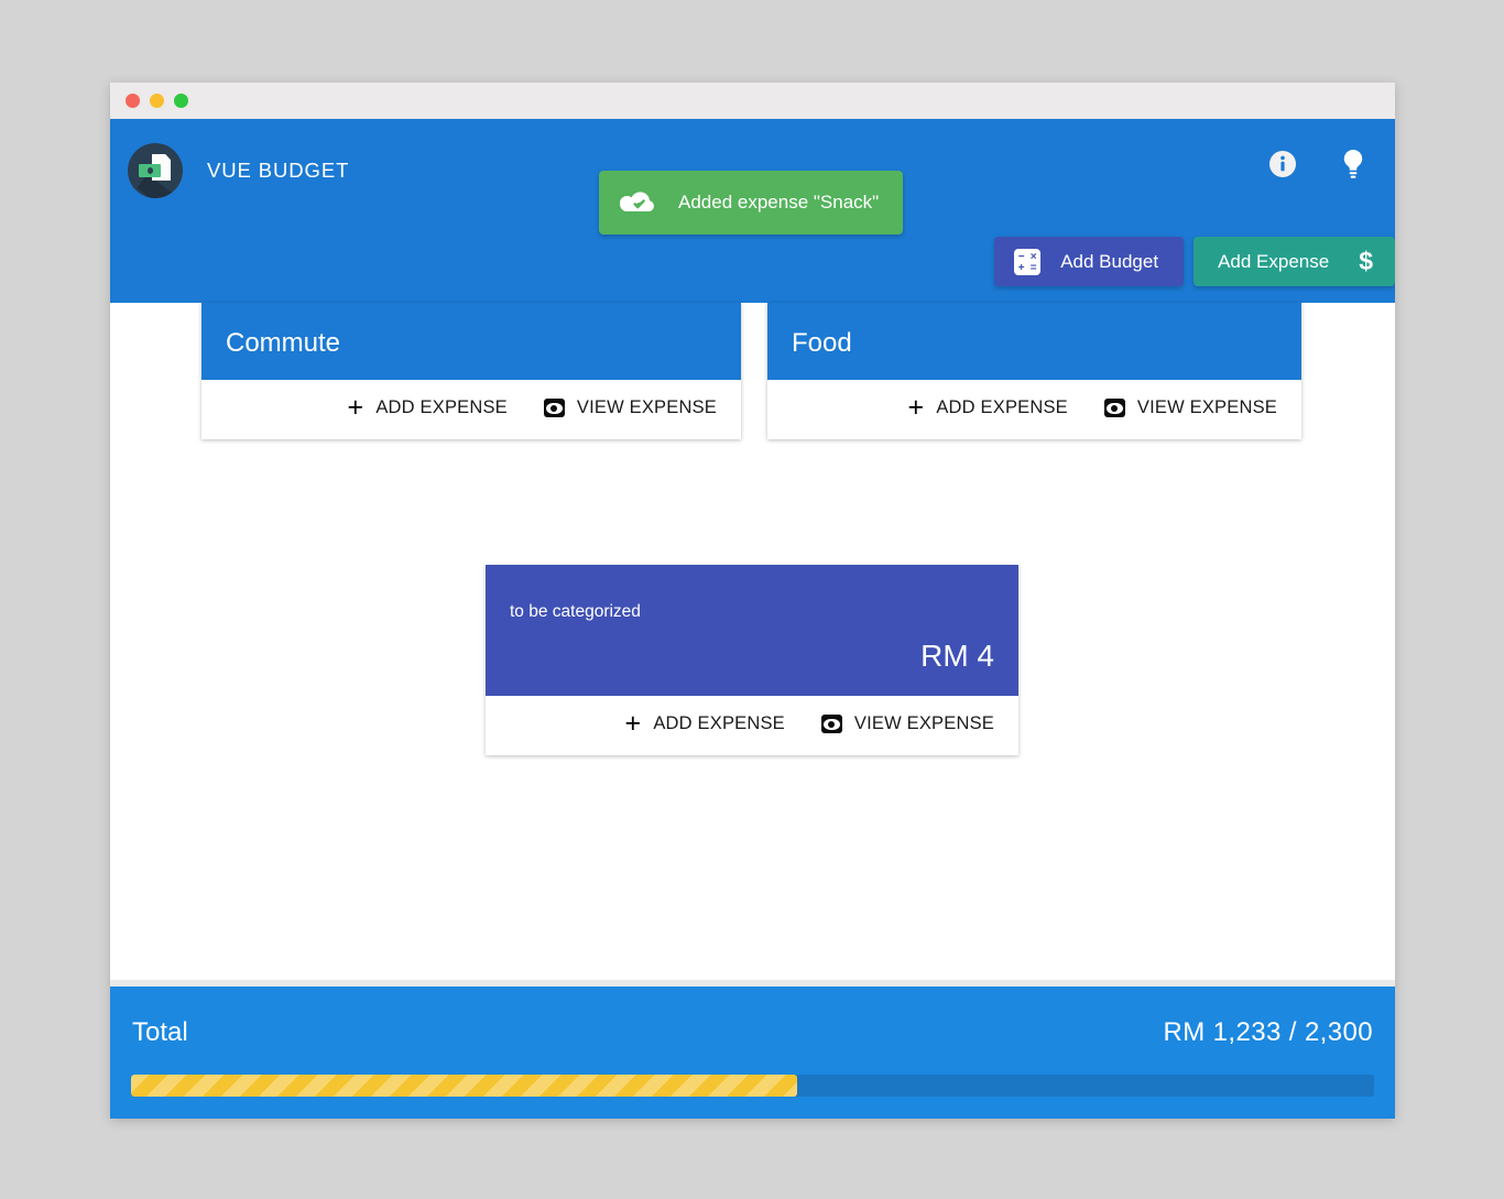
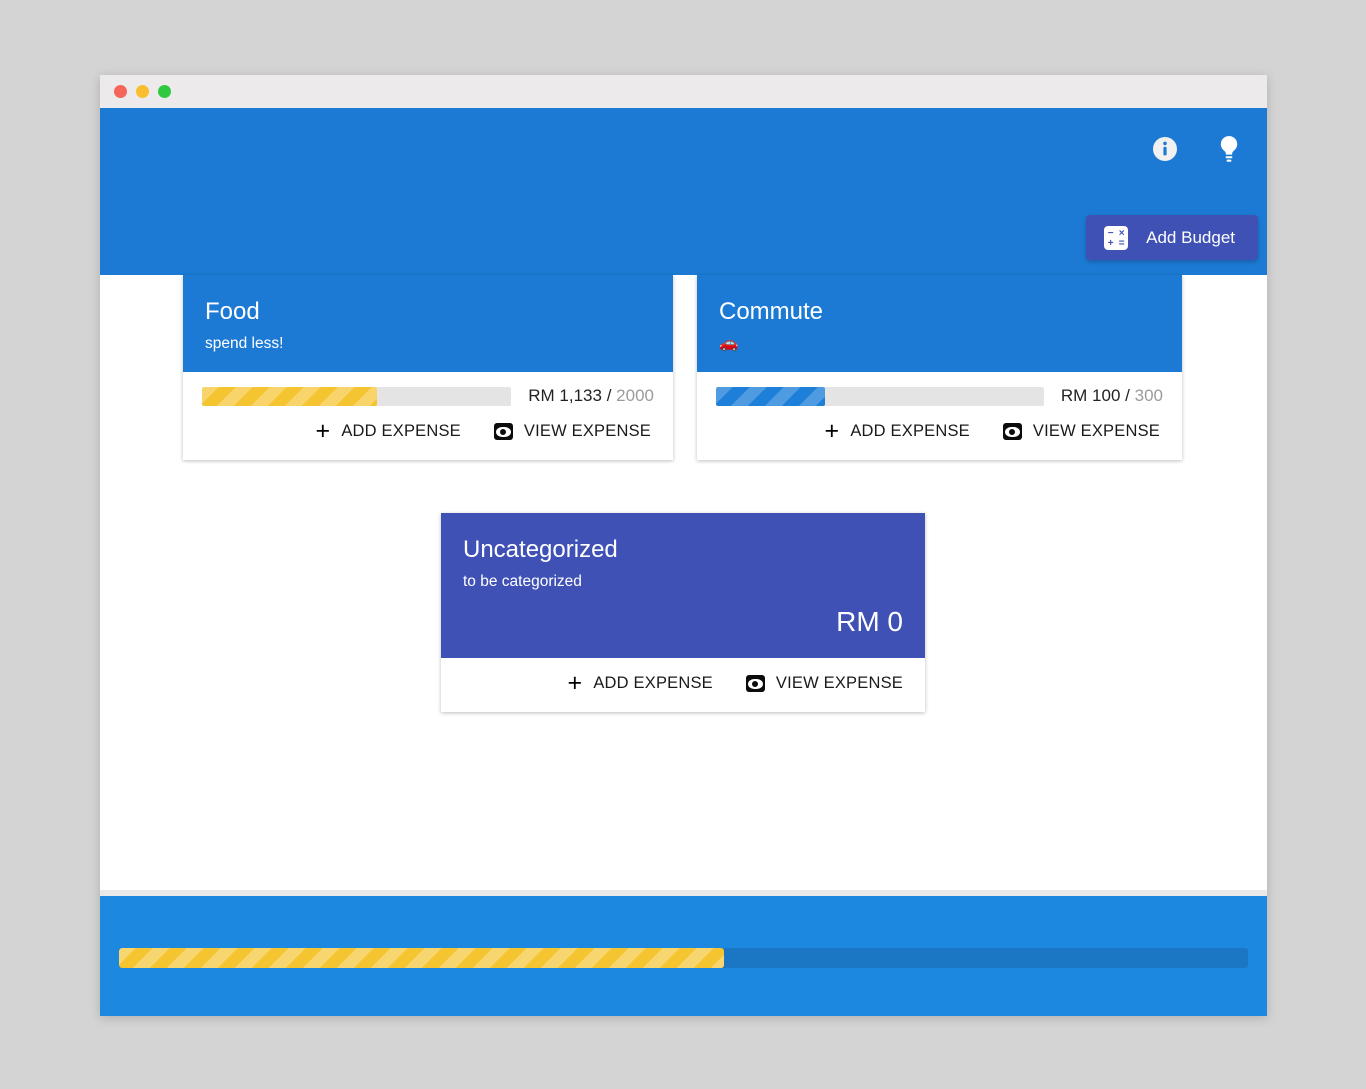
- VUE BUDGET
- Added expense "Snack"
  −
  ×
  +
  =
  Add Budget
- Add Expense
- $
- Commute
+ Food
+ spend less!
+ RM 1,133 / 2000
  +
  ADD EXPENSE
  VIEW EXPENSE
- Food
+ Commute
+ 🚗
+ RM 100 / 300
  +
  ADD EXPENSE
  VIEW EXPENSE
+ Uncategorized
  to be categorized
- RM 4
+ RM 0
  +
  ADD EXPENSE
  VIEW EXPENSE
- Total
- RM 1,233 / 2,300
